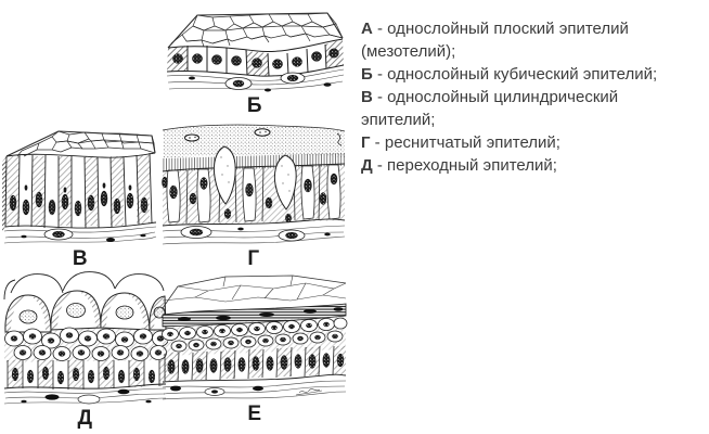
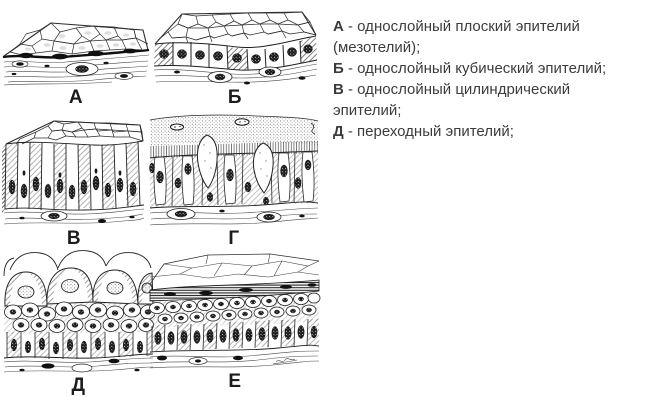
+ А
  Б
  В
  Г
  Д
  Е
  А - однослойный плоский эпителий
  (мезотелий);
  Б - однослойный кубический эпителий;
  В - однослойный цилиндрический
  эпителий;
- Г - реснитчатый эпителий;
  Д - переходный эпителий;
